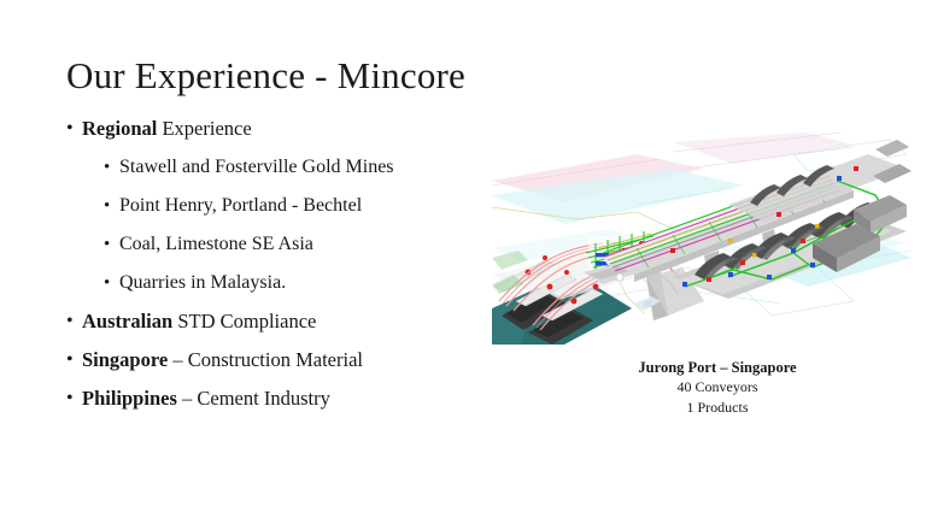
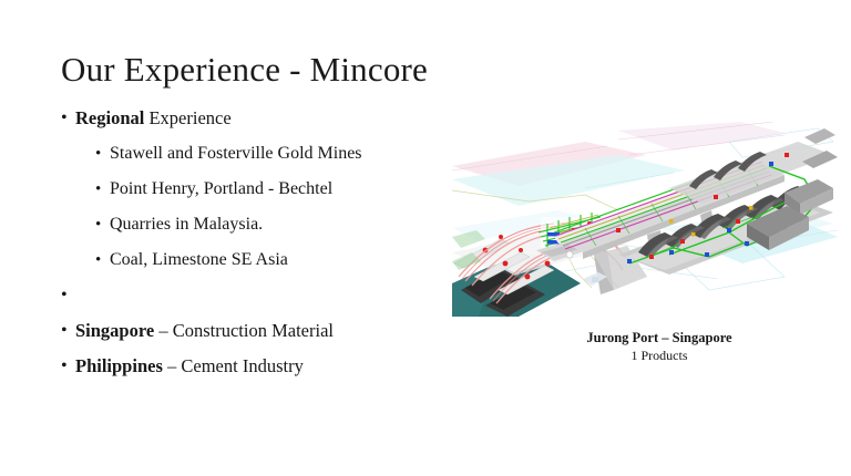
  Our Experience - Mincore
  •
  Regional Experience
  •
  Stawell and Fosterville Gold Mines
  •
  Point Henry, Portland - Bechtel
  •
- Coal, Limestone SE Asia
+ Quarries in Malaysia.
  •
- Quarries in Malaysia.
+ Coal, Limestone SE Asia
  •
- Australian STD Compliance
  •
  Singapore – Construction Material
  •
  Philippines – Cement Industry
  Jurong Port – Singapore
- 40 Conveyors
  1 Products
